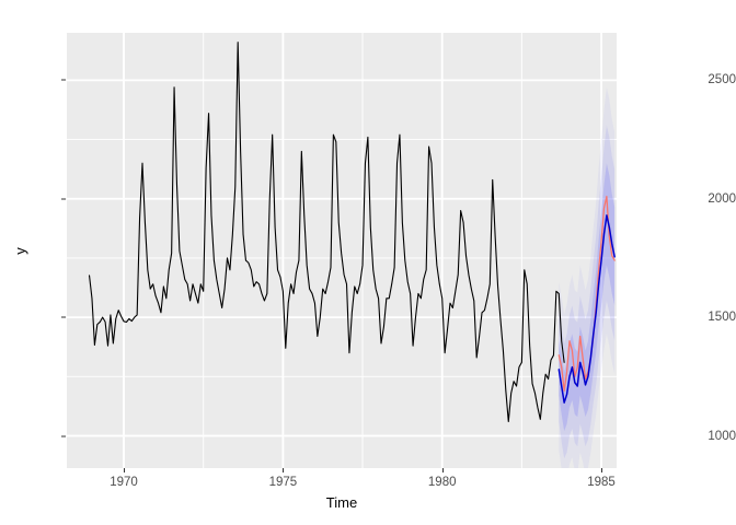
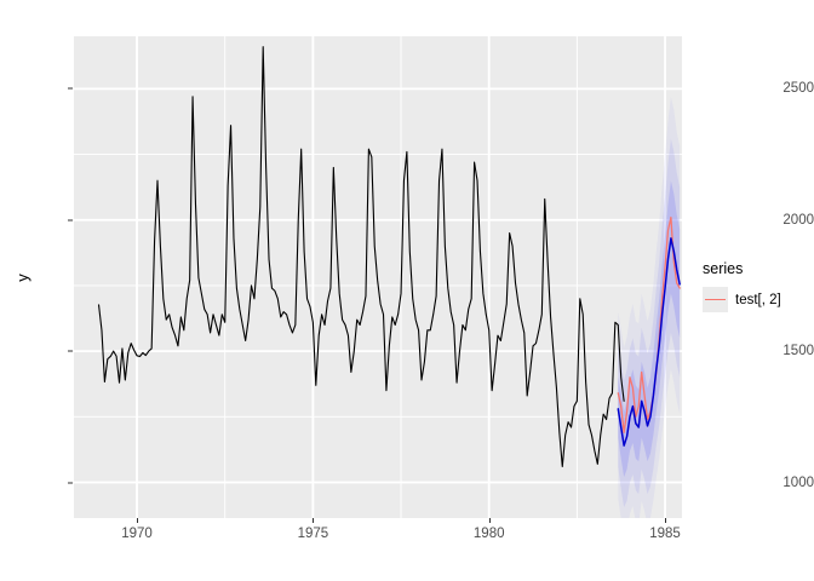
- Time
  1000
  1500
  2000
  2500
  1970
  1975
  1980
  1985
+ series
+ test[, 2]
